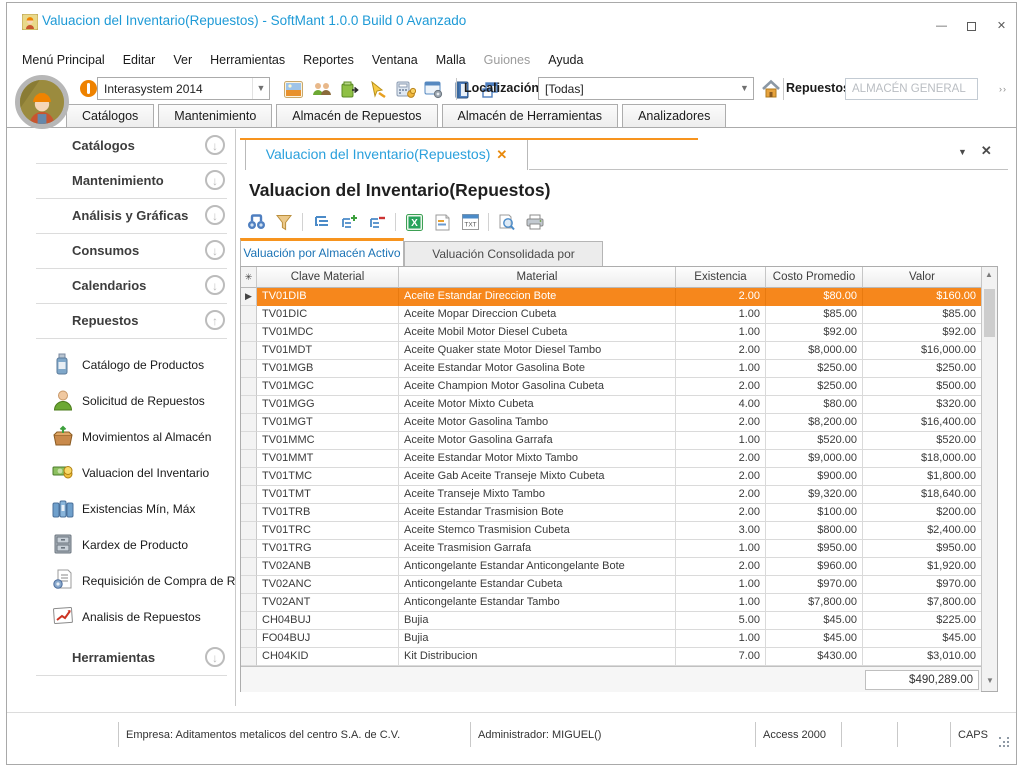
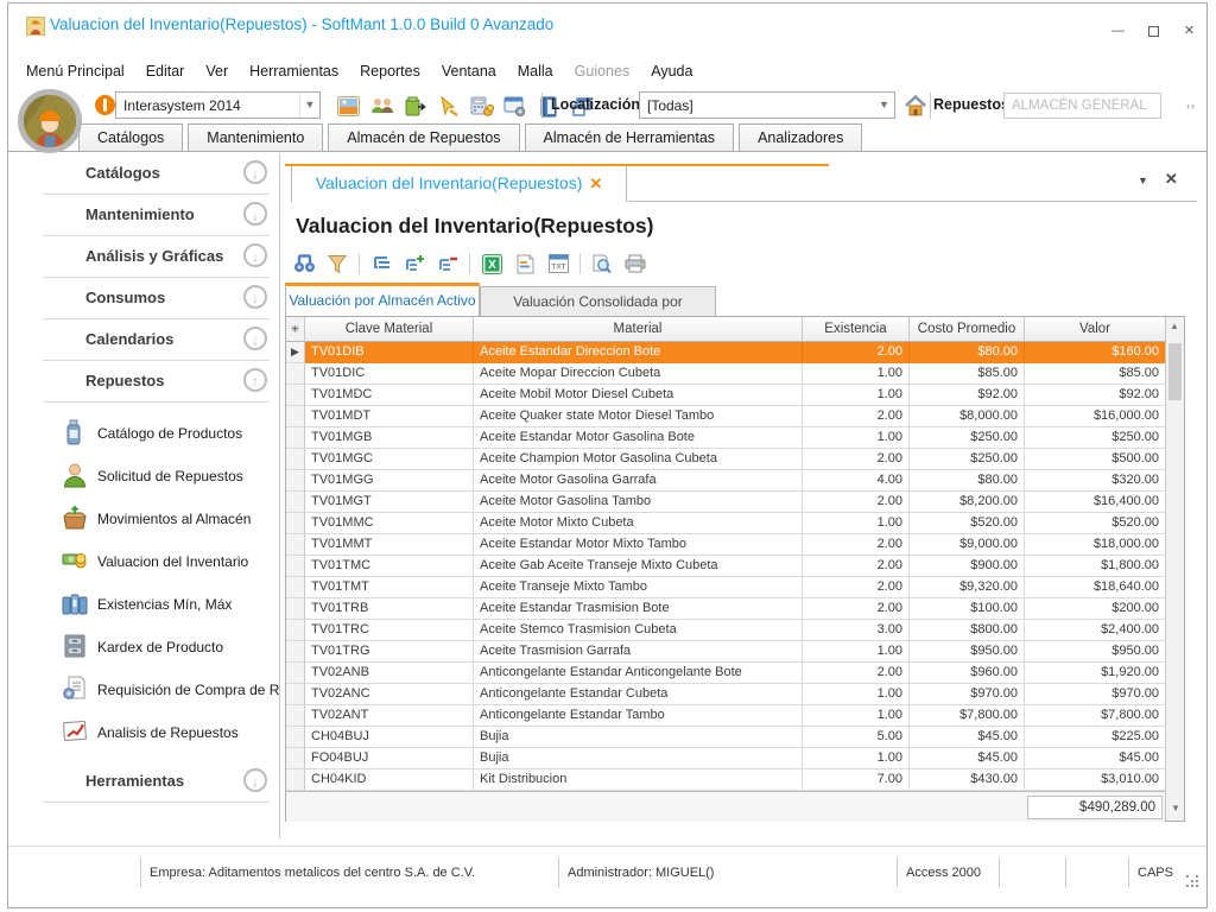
  Valuacion del Inventario(Repuestos) - SoftMant 1.0.0 Build 0 Avanzado
  —
  ✕
  Menú Principal
  Editar
  Ver
  Herramientas
  Reportes
  Ventana
  Malla
  Guiones
  Ayuda
  Interasystem 2014
  ▼
  Localización
  [Todas]
  ▼
  Repuesto
  ALMACÉN GENERAL
  ››
  Catálogos
  Mantenimiento
  Almacén de Repuestos
  Almacén de Herramientas
  Analizadores
  Catálogos
  ↓
  Mantenimiento
  ↓
  Análisis y Gráficas
  ↓
  Consumos
  ↓
  Calendarios
  ↓
  Repuestos
  ↑
  Catálogo de Productos
  Solicitud de Repuestos
  Movimientos al Almacén
  Valuacion del Inventario
  Existencias Mín, Máx
  Kardex de Producto
  Requisición de Compra de R
  Analisis de Repuestos
  Herramientas
  ↓
  Valuacion del Inventario(Repuestos) ✕
  ▼
  ✕
  Valuacion del Inventario(Repuestos)
  X
  Valuación por Almacén Activo
  Valuación Consolidada por
  ✳
  Clave Material
  Material
  Existencia
  Costo Promedio
  Valor
  ▶
  TV01DIB
  Aceite Estandar Direccion Bote
  2.00
  $80.00
  $160.00
  TV01DIC
  Aceite Mopar Direccion Cubeta
  1.00
  $85.00
  $85.00
  TV01MDC
  Aceite Mobil Motor Diesel Cubeta
  1.00
  $92.00
  $92.00
  TV01MDT
  Aceite Quaker state Motor Diesel Tambo
  2.00
  $8,000.00
  $16,000.00
  TV01MGB
  Aceite Estandar Motor Gasolina Bote
  1.00
  $250.00
  $250.00
  TV01MGC
  Aceite Champion Motor Gasolina Cubeta
  2.00
  $250.00
  $500.00
  TV01MGG
- Aceite Motor Mixto Cubeta
+ Aceite Motor Gasolina Garrafa
  4.00
  $80.00
  $320.00
  TV01MGT
  Aceite Motor Gasolina Tambo
  2.00
  $8,200.00
  $16,400.00
  TV01MMC
- Aceite Motor Gasolina Garrafa
+ Aceite Motor Mixto Cubeta
  1.00
  $520.00
  $520.00
  TV01MMT
  Aceite Estandar Motor Mixto Tambo
  2.00
  $9,000.00
  $18,000.00
  TV01TMC
  Aceite Gab Aceite Transeje Mixto Cubeta
  2.00
  $900.00
  $1,800.00
  TV01TMT
  Aceite Transeje Mixto Tambo
  2.00
  $9,320.00
  $18,640.00
  TV01TRB
  Aceite Estandar Trasmision Bote
  2.00
  $100.00
  $200.00
  TV01TRC
  Aceite Stemco Trasmision Cubeta
  3.00
  $800.00
  $2,400.00
  TV01TRG
  Aceite Trasmision Garrafa
  1.00
  $950.00
  $950.00
  TV02ANB
  Anticongelante Estandar Anticongelante Bote
  2.00
  $960.00
  $1,920.00
  TV02ANC
  Anticongelante Estandar Cubeta
  1.00
  $970.00
  $970.00
  TV02ANT
  Anticongelante Estandar Tambo
  1.00
  $7,800.00
  $7,800.00
  CH04BUJ
  Bujia
  5.00
  $45.00
  $225.00
  FO04BUJ
  Bujia
  1.00
  $45.00
  $45.00
  CH04KID
  Kit Distribucion
  7.00
  $430.00
  $3,010.00
  $490,289.00
  ▲
  ▼
  Empresa: Aditamentos metalicos del centro S.A. de C.V.
  Administrador: MIGUEL()
  Access 2000
  CAPS
